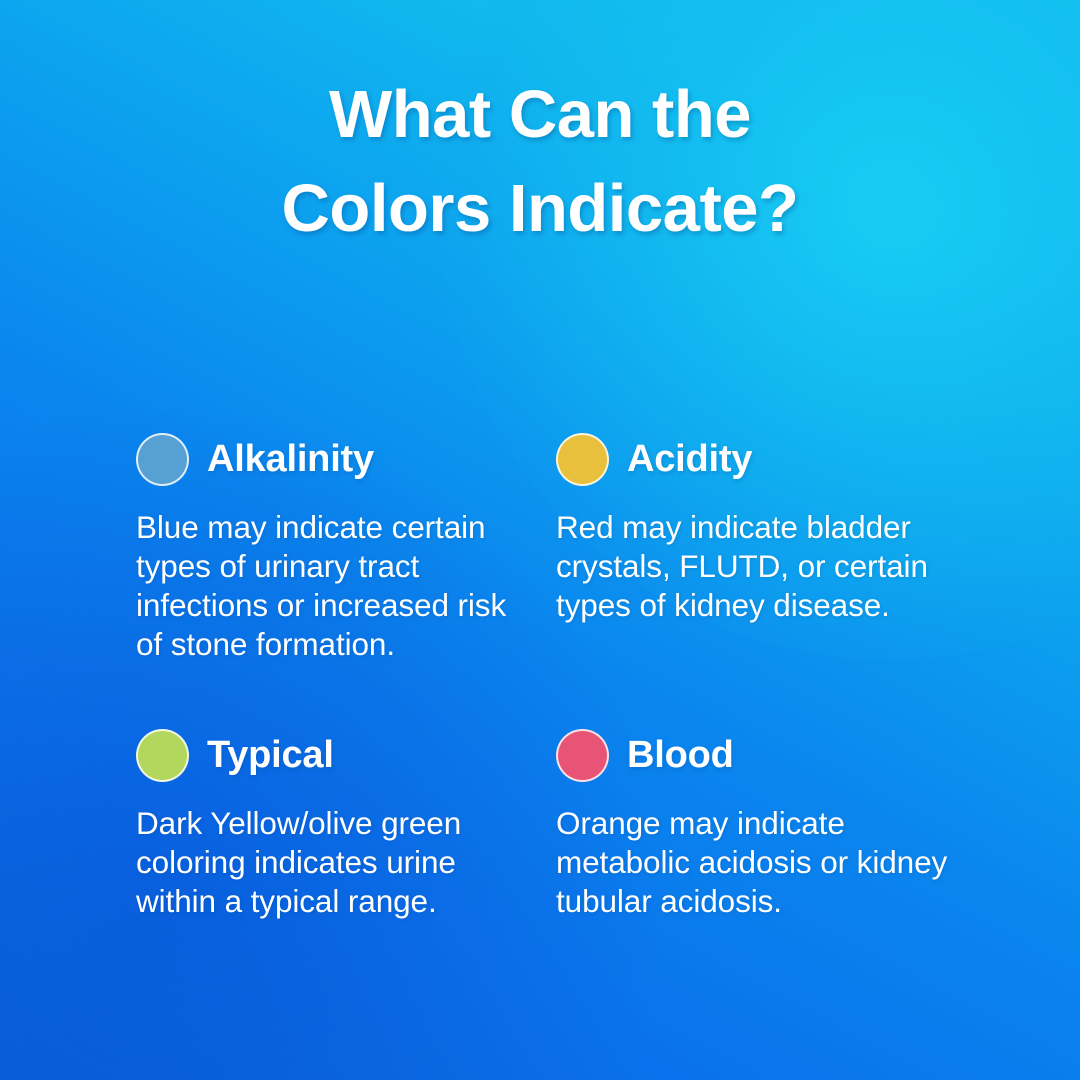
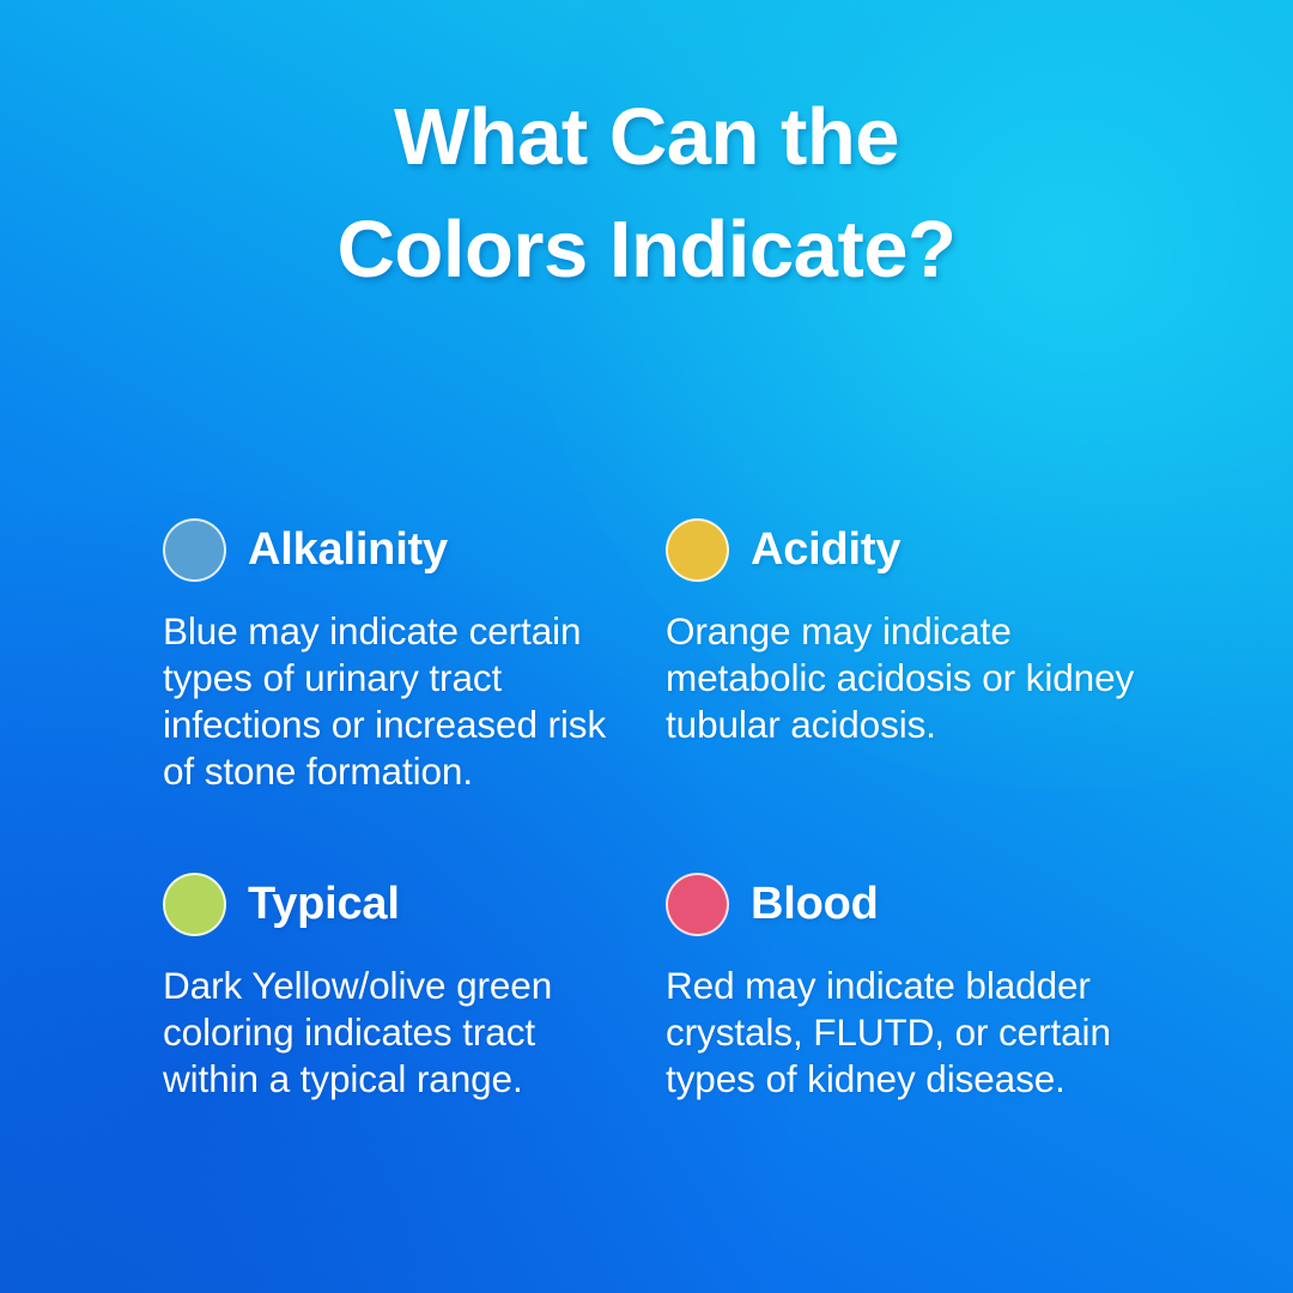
  What Can the
  Colors Indicate?
  Alkalinity
  Blue may indicate certain types of urinary tract infections or increased risk of stone formation.
  Acidity
- Red may indicate bladder crystals, FLUTD, or certain types of kidney disease.
+ Orange may indicate metabolic acidosis or kidney tubular acidosis.
  Typical
- Dark Yellow/olive green coloring indicates urine within a typical range.
+ Dark Yellow/olive green coloring indicates tract within a typical range.
  Blood
- Orange may indicate metabolic acidosis or kidney tubular acidosis.
+ Red may indicate bladder crystals, FLUTD, or certain types of kidney disease.
